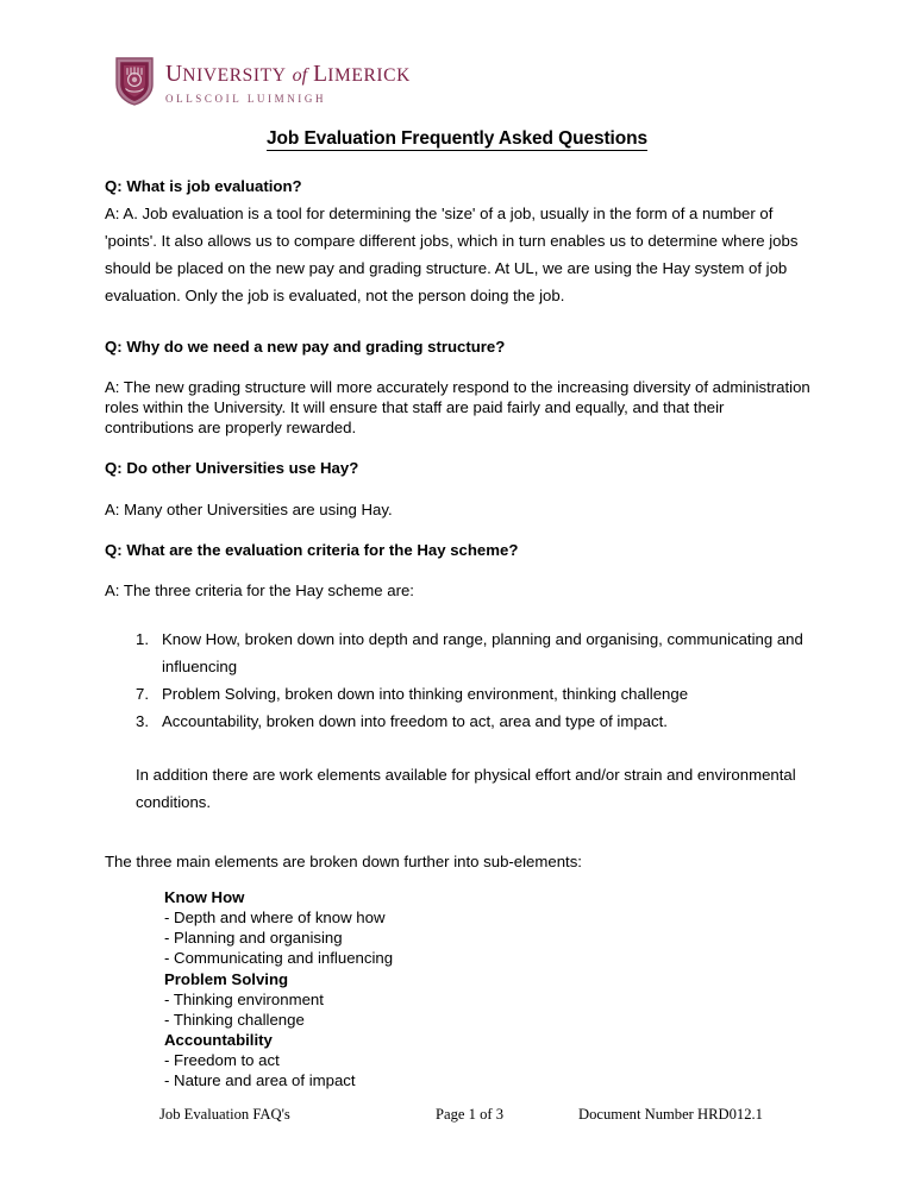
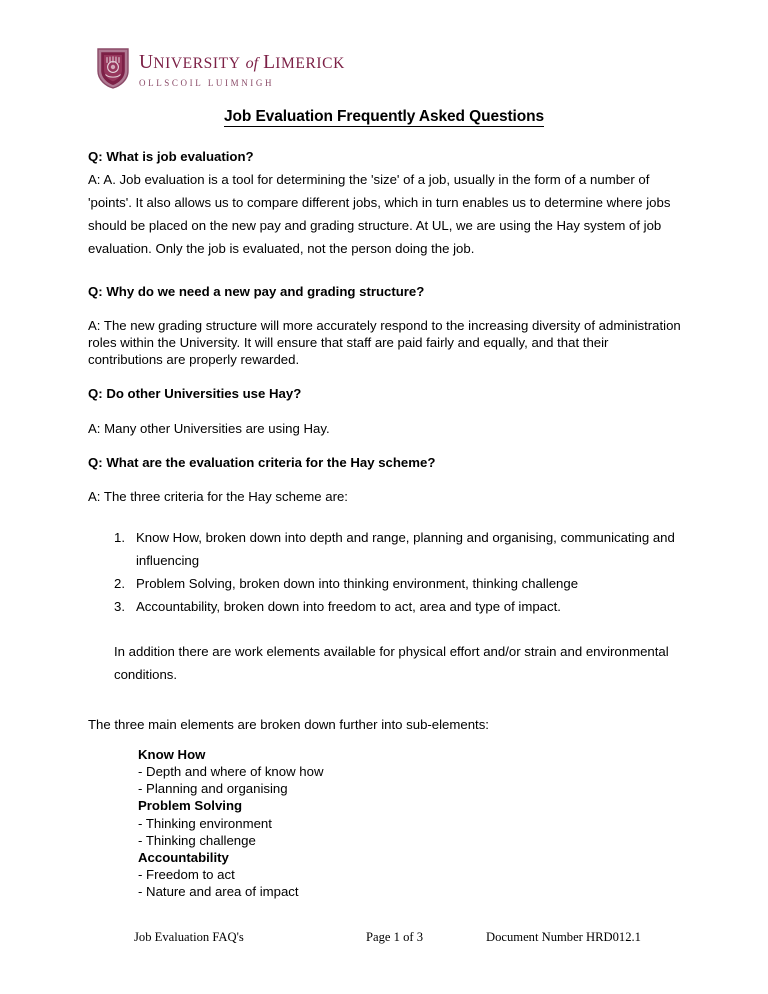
  UNIVERSITY of LIMERICK
  OLLSCOIL LUIMNIGH
  Job Evaluation Frequently Asked Questions
  Q: What is job evaluation?
  A: A. Job evaluation is a tool for determining the 'size' of a job, usually in the form of a number of 'points'. It also allows us to compare different jobs, which in turn enables us to determine where jobs should be placed on the new pay and grading structure. At UL, we are using the Hay system of job evaluation. Only the job is evaluated, not the person doing the job.
  Q: Why do we need a new pay and grading structure?
  A: The new grading structure will more accurately respond to the increasing diversity of administration roles within the University. It will ensure that staff are paid fairly and equally, and that their contributions are properly rewarded.
  Q: Do other Universities use Hay?
  A: Many other Universities are using Hay.
  Q: What are the evaluation criteria for the Hay scheme?
  A: The three criteria for the Hay scheme are:
  1.
  Know How, broken down into depth and range, planning and organising, communicating and influencing
- 7.
+ 2.
  Problem Solving, broken down into thinking environment, thinking challenge
  3.
  Accountability, broken down into freedom to act, area and type of impact.
  In addition there are work elements available for physical effort and/or strain and environmental conditions.
  The three main elements are broken down further into sub-elements:
  Know How
  - Depth and where of know how
  - Planning and organising
- - Communicating and influencing
  Problem Solving
  - Thinking environment
  - Thinking challenge
  Accountability
  - Freedom to act
  - Nature and area of impact
  Job Evaluation FAQ's
  Page 1 of 3
  Document Number HRD012.1
